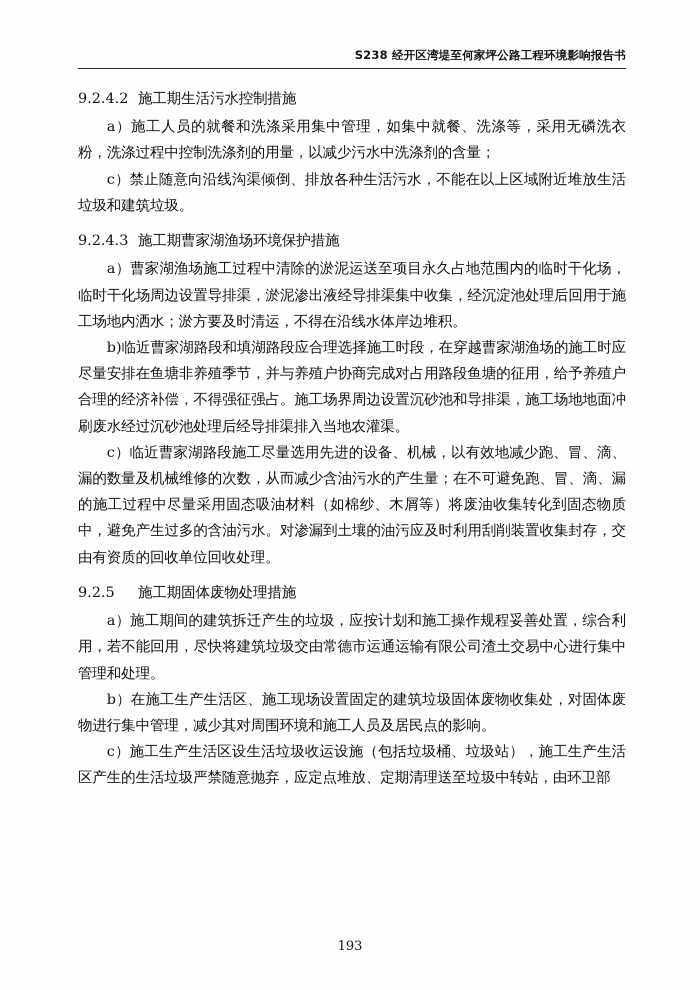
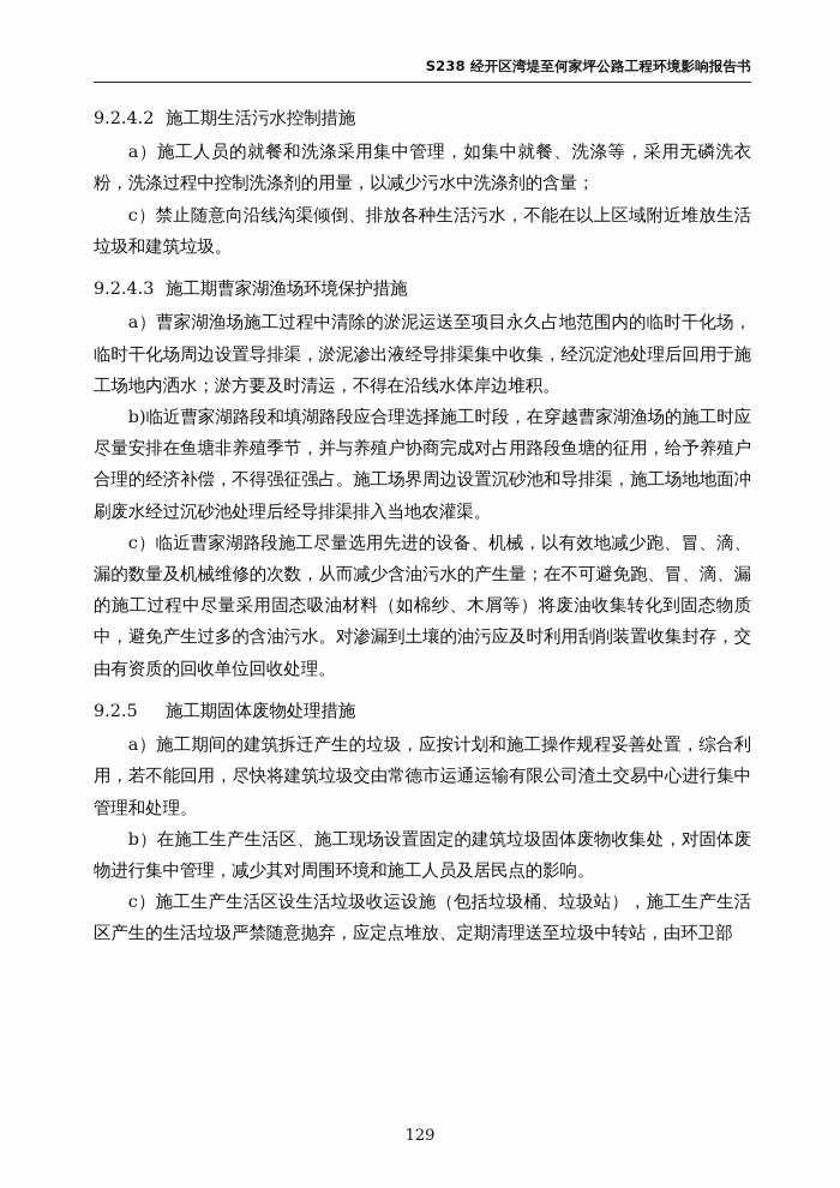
  S238 经开区湾堤至何家坪公路工程环境影响报告书
  9.2.4.2 施工期生活污水控制措施
  a）施工人员的就餐和洗涤采用集中管理，如集中就餐、洗涤等，采用无磷洗衣粉，洗涤过程中控制洗涤剂的用量，以减少污水中洗涤剂的含量；
  c）禁止随意向沿线沟渠倾倒、排放各种生活污水，不能在以上区域附近堆放生活垃圾和建筑垃圾。
  9.2.4.3 施工期曹家湖渔场环境保护措施
  a）曹家湖渔场施工过程中清除的淤泥运送至项目永久占地范围内的临时干化场，临时干化场周边设置导排渠，淤泥渗出液经导排渠集中收集，经沉淀池处理后回用于施工场地内洒水；淤方要及时清运，不得在沿线水体岸边堆积。
  b)临近曹家湖路段和填湖路段应合理选择施工时段，在穿越曹家湖渔场的施工时应尽量安排在鱼塘非养殖季节，并与养殖户协商完成对占用路段鱼塘的征用，给予养殖户合理的经济补偿，不得强征强占。施工场界周边设置沉砂池和导排渠，施工场地地面冲刷废水经过沉砂池处理后经导排渠排入当地农灌渠。
  c）临近曹家湖路段施工尽量选用先进的设备、机械，以有效地减少跑、冒、滴、漏的数量及机械维修的次数，从而减少含油污水的产生量；在不可避免跑、冒、滴、漏的施工过程中尽量采用固态吸油材料（如棉纱、木屑等）将废油收集转化到固态物质中，避免产生过多的含油污水。对渗漏到土壤的油污应及时利用刮削装置收集封存，交由有资质的回收单位回收处理。
  9.2.5 施工期固体废物处理措施
  a）施工期间的建筑拆迁产生的垃圾，应按计划和施工操作规程妥善处置，综合利用，若不能回用，尽快将建筑垃圾交由常德市运通运输有限公司渣土交易中心进行集中管理和处理。
  b）在施工生产生活区、施工现场设置固定的建筑垃圾固体废物收集处，对固体废物进行集中管理，减少其对周围环境和施工人员及居民点的影响。
  c）施工生产生活区设生活垃圾收运设施（包括垃圾桶、垃圾站），施工生产生活区产生的生活垃圾严禁随意抛弃，应定点堆放、定期清理送至垃圾中转站，由环卫部
- 193
+ 129
